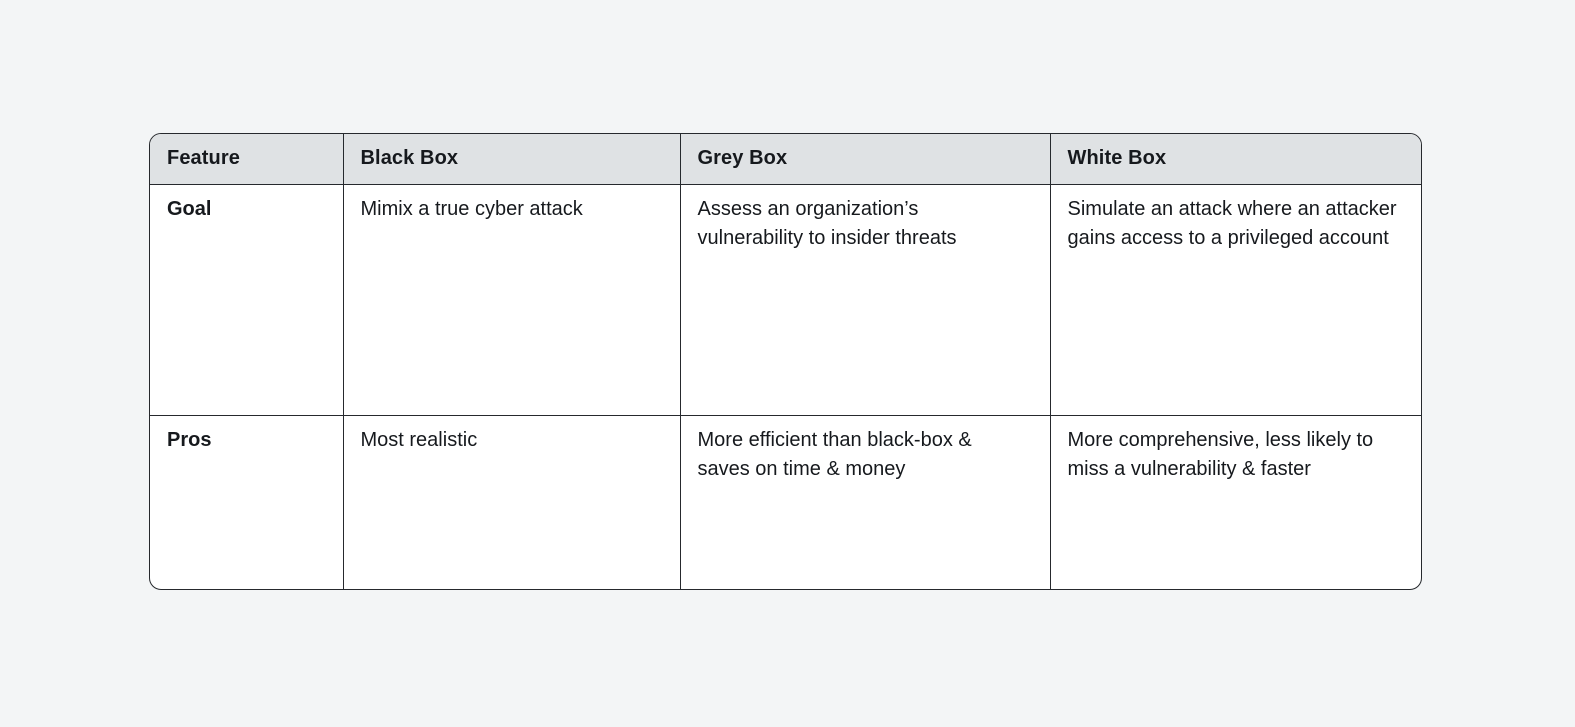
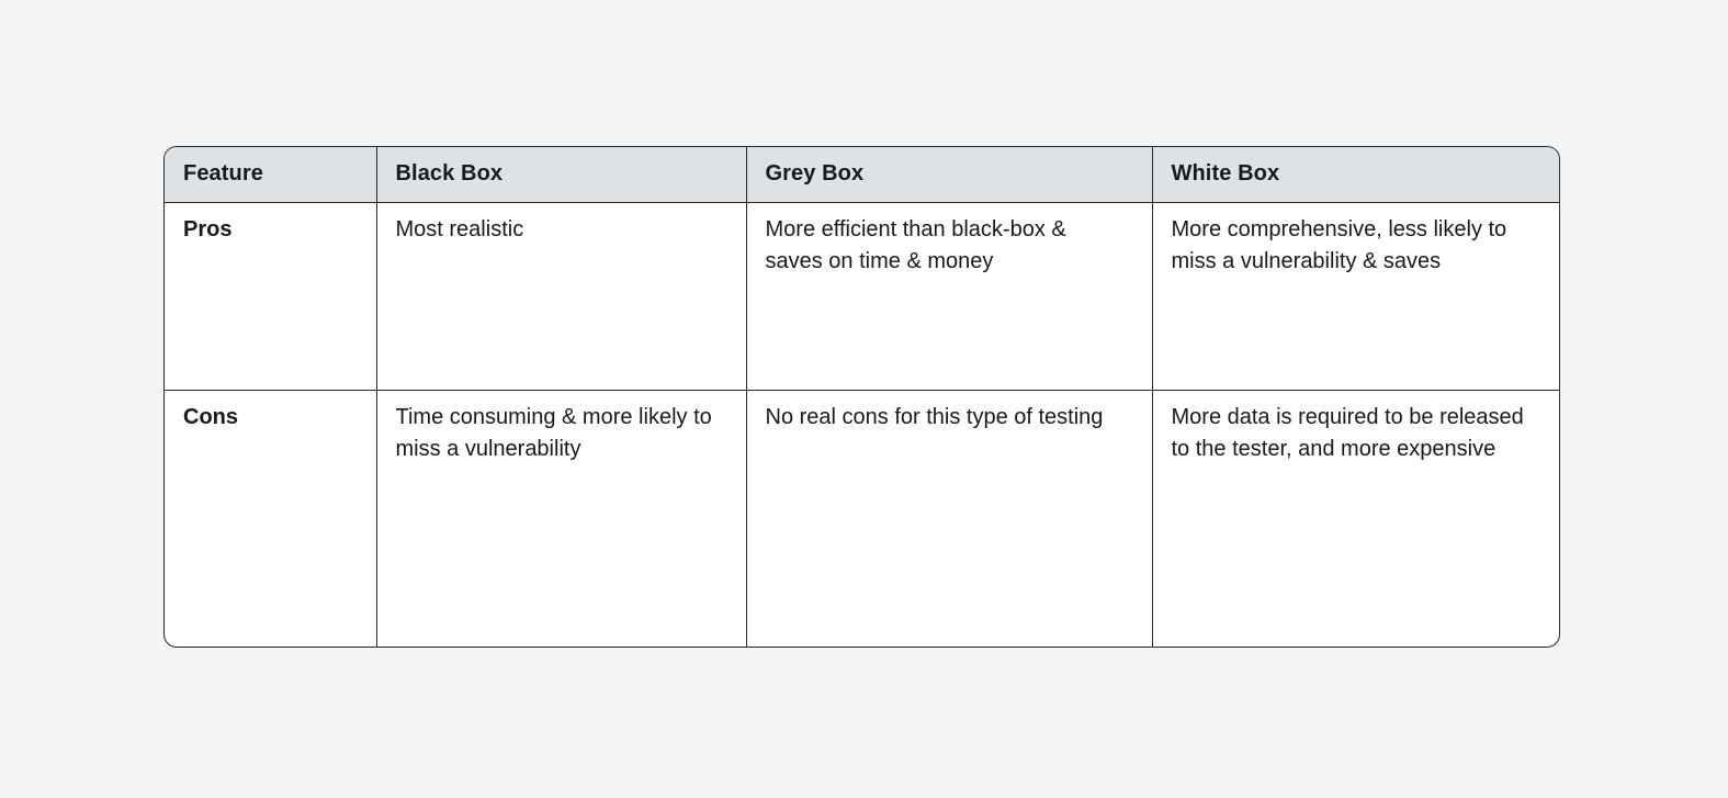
  Feature	Black Box	Grey Box	White Box
- Goal	Mimix a true cyber attack	Assess an organization’s vulnerability to insider threats	Simulate an attack where an attacker gains access to a privileged account
- Pros	Most realistic	More efficient than black-box & saves on time & money	More comprehensive, less likely to miss a vulnerability & faster
+ Pros	Most realistic	More efficient than black-box & saves on time & money	More comprehensive, less likely to miss a vulnerability & saves
+ Cons	Time consuming & more likely to miss a vulnerability	No real cons for this type of testing	More data is required to be released to the tester, and more expensive
